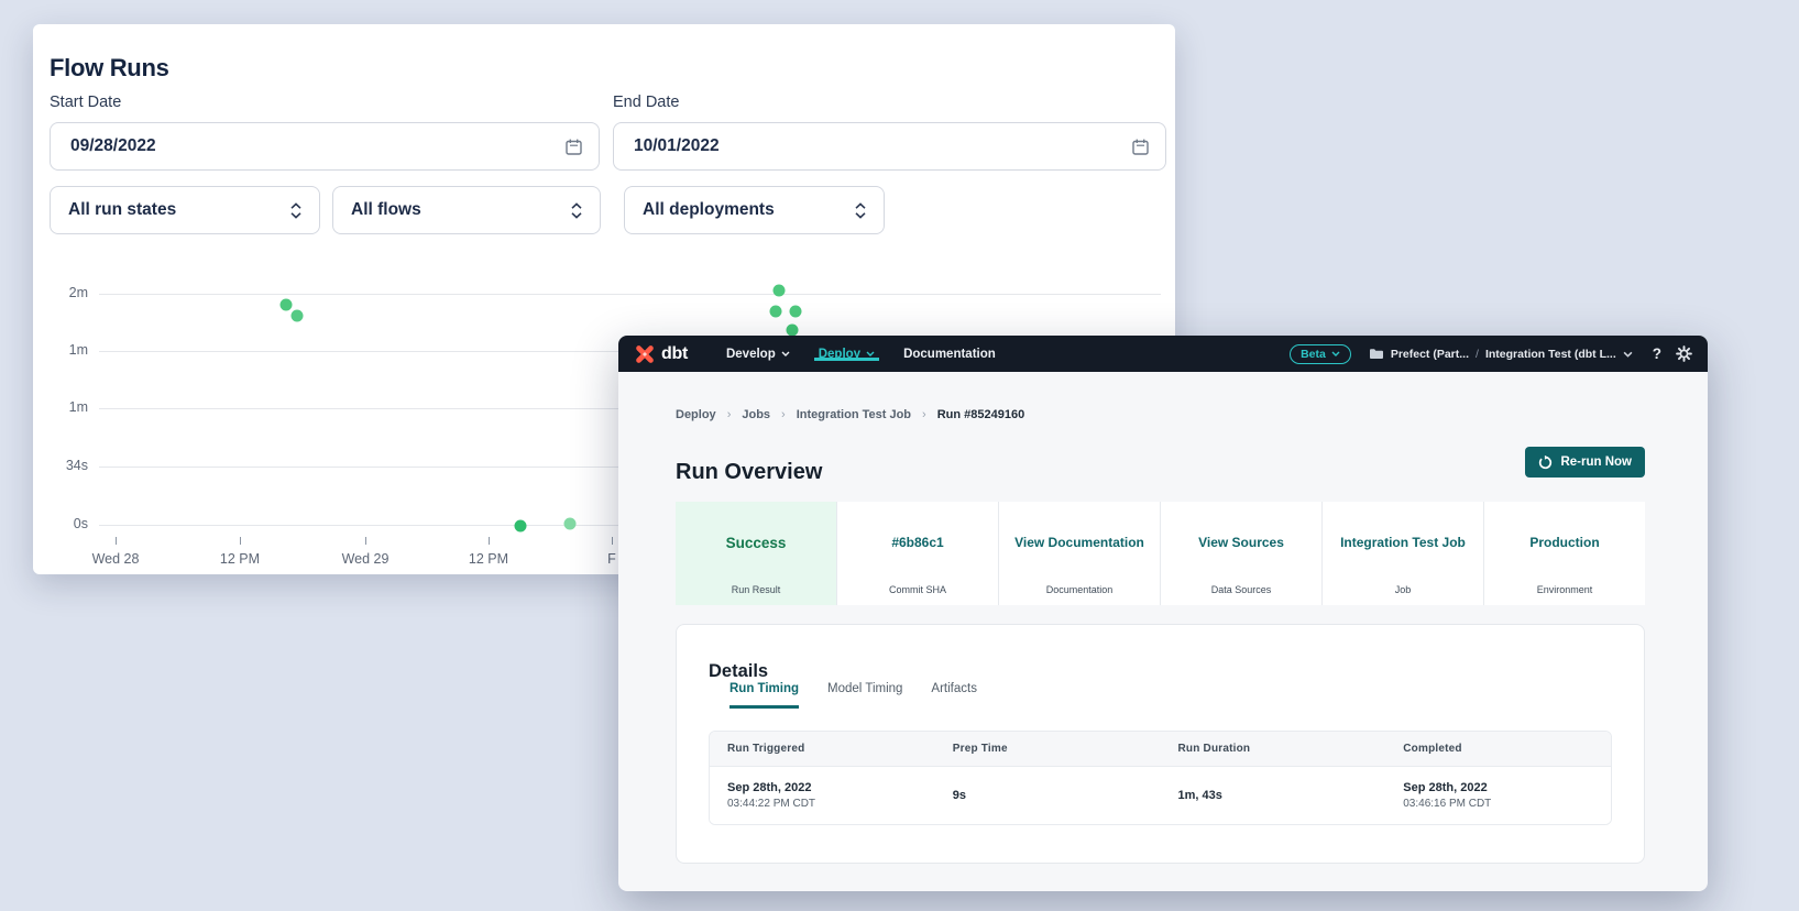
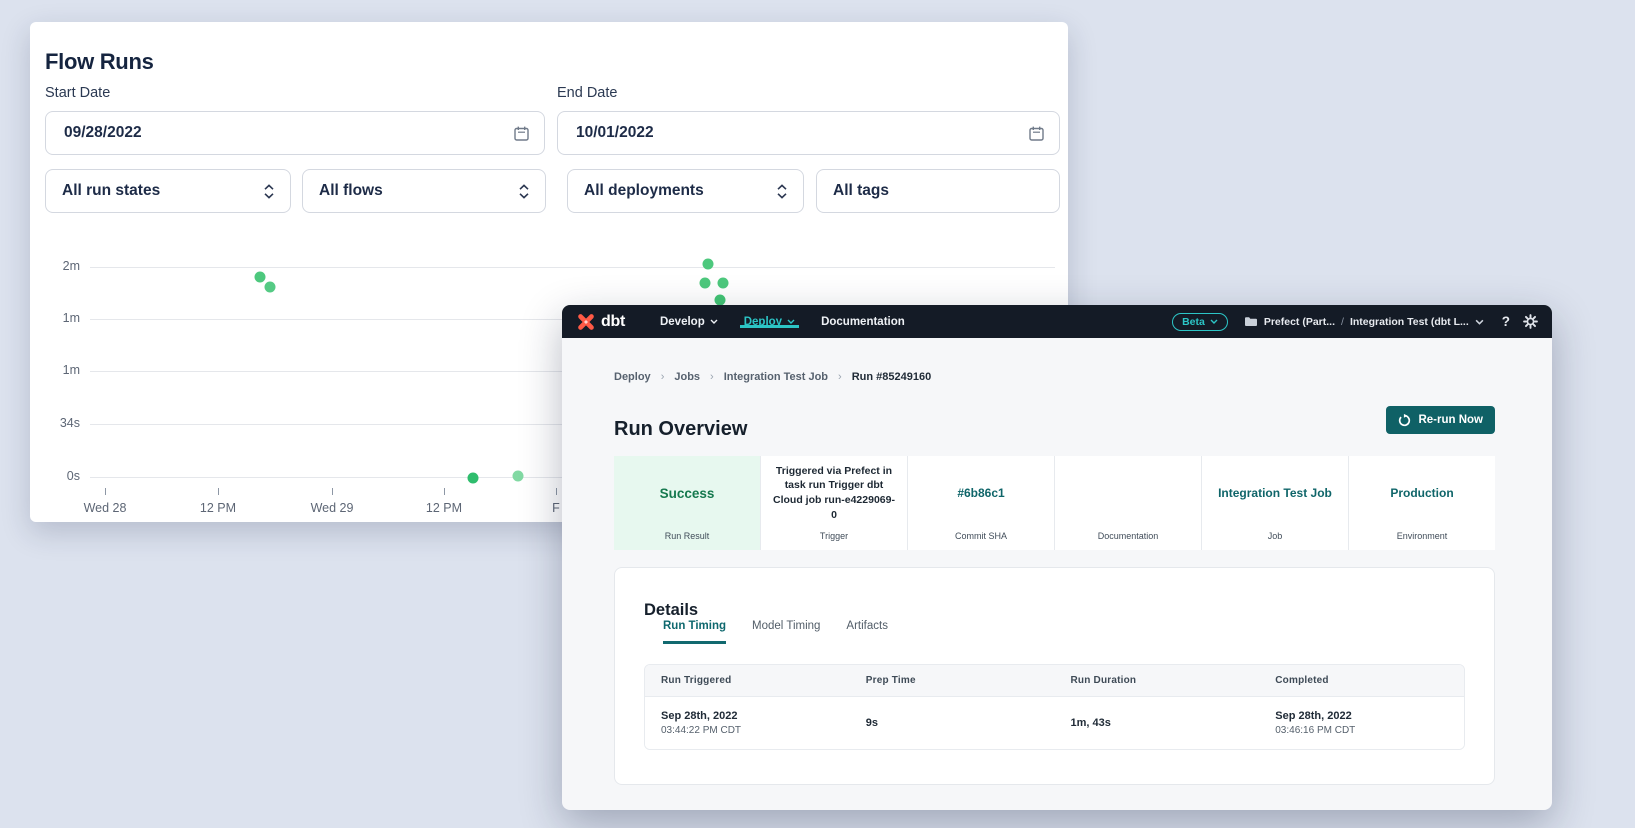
  Flow Runs
  Start Date
  09/28/2022
  End Date
  10/01/2022
  All run states
  All flows
  All deployments
+ All tags
  2m
  1m
  1m
  34s
  0s
  Wed 28
  12 PM
  Wed 29
  12 PM
  F
  dbt
  Develop
  Deploy
  Documentation
  Beta
  Prefect (Part...
  /
  Integration Test (dbt L...
  ?
  Deploy
  ›
  Jobs
  ›
  Integration Test Job
  ›
  Run #85249160
  Run Overview
  Re-run Now
  Success
  Run Result
+ Triggered via Prefect in task run Trigger dbt Cloud job run-e4229069-0
+ Trigger
  #6b86c1
  Commit SHA
- View Documentation
  Documentation
- View Sources
- Data Sources
  Integration Test Job
  Job
  Production
  Environment
  Details
  Run Timing
  Model Timing
  Artifacts
  Run Triggered
  Prep Time
  Run Duration
  Completed
  Sep 28th, 2022
  03:44:22 PM CDT
  9s
  1m, 43s
  Sep 28th, 2022
  03:46:16 PM CDT
